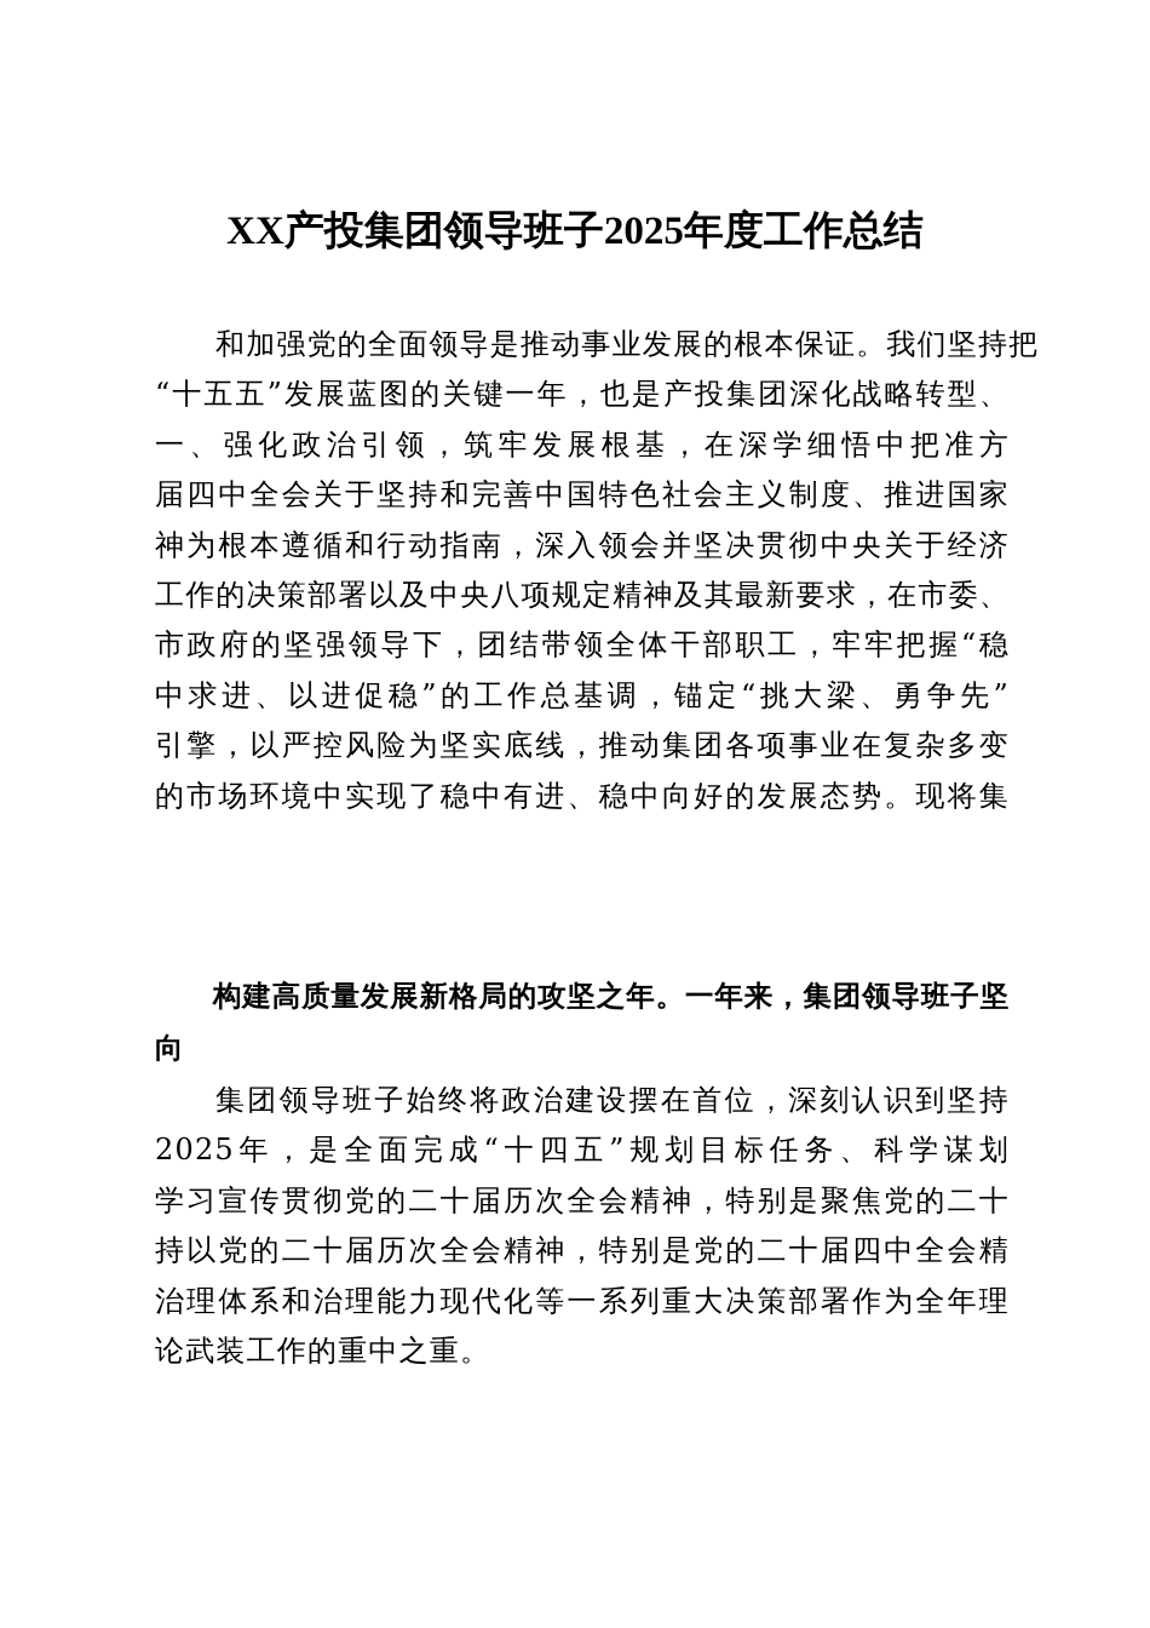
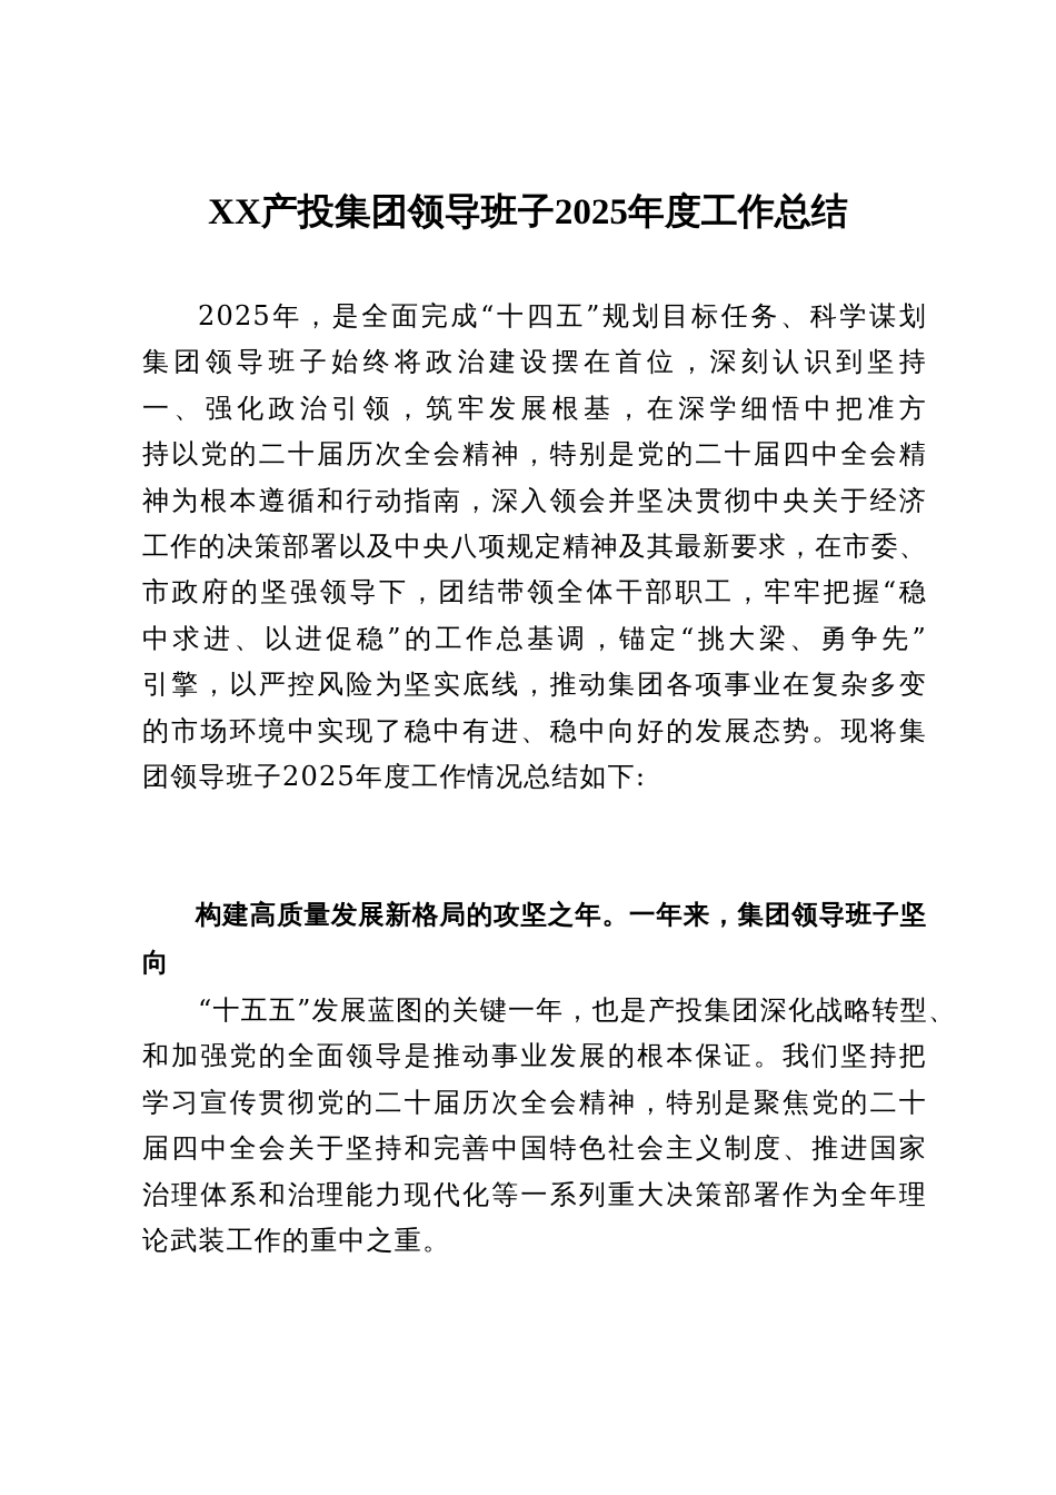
  XX产投集团领导班子2025年度工作总结
- 和加强党的全面领导是推动事业发展的根本保证。我们坚持把
+ 2025年，是全面完成“十四五”规划目标任务、科学谋划
- “十五五”发展蓝图的关键一年，也是产投集团深化战略转型、
+ 集团领导班子始终将政治建设摆在首位，深刻认识到坚持
  一、强化政治引领，筑牢发展根基，在深学细悟中把准方
- 届四中全会关于坚持和完善中国特色社会主义制度、推进国家
+ 持以党的二十届历次全会精神，特别是党的二十届四中全会精
  神为根本遵循和行动指南，深入领会并坚决贯彻中央关于经济
  工作的决策部署以及中央八项规定精神及其最新要求，在市委、
  市政府的坚强领导下，团结带领全体干部职工，牢牢把握“稳
  中求进、以进促稳”的工作总基调，锚定“挑大梁、勇争先”
  引擎，以严控风险为坚实底线，推动集团各项事业在复杂多变
  的市场环境中实现了稳中有进、稳中向好的发展态势。现将集
+ 团领导班子2025年度工作情况总结如下:
  构建高质量发展新格局的攻坚之年。一年来，集团领导班子坚
  向
- 集团领导班子始终将政治建设摆在首位，深刻认识到坚持
+ “十五五”发展蓝图的关键一年，也是产投集团深化战略转型、
- 2025年，是全面完成“十四五”规划目标任务、科学谋划
+ 和加强党的全面领导是推动事业发展的根本保证。我们坚持把
  学习宣传贯彻党的二十届历次全会精神，特别是聚焦党的二十
- 持以党的二十届历次全会精神，特别是党的二十届四中全会精
+ 届四中全会关于坚持和完善中国特色社会主义制度、推进国家
  治理体系和治理能力现代化等一系列重大决策部署作为全年理
  论武装工作的重中之重。
